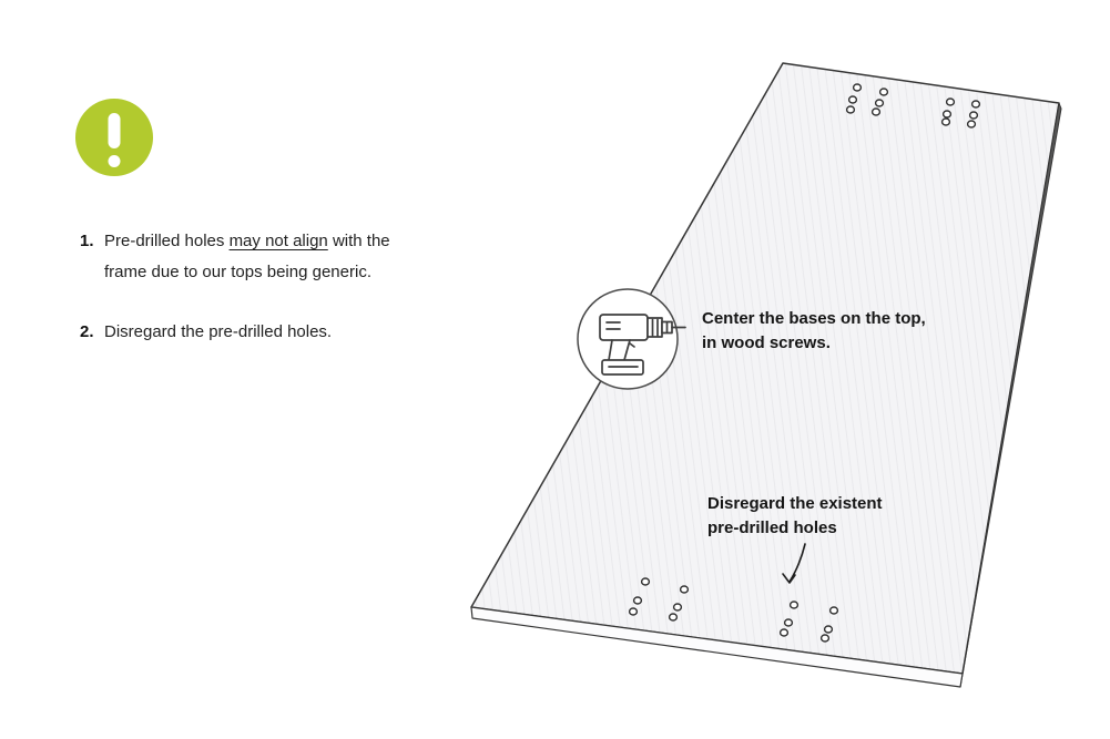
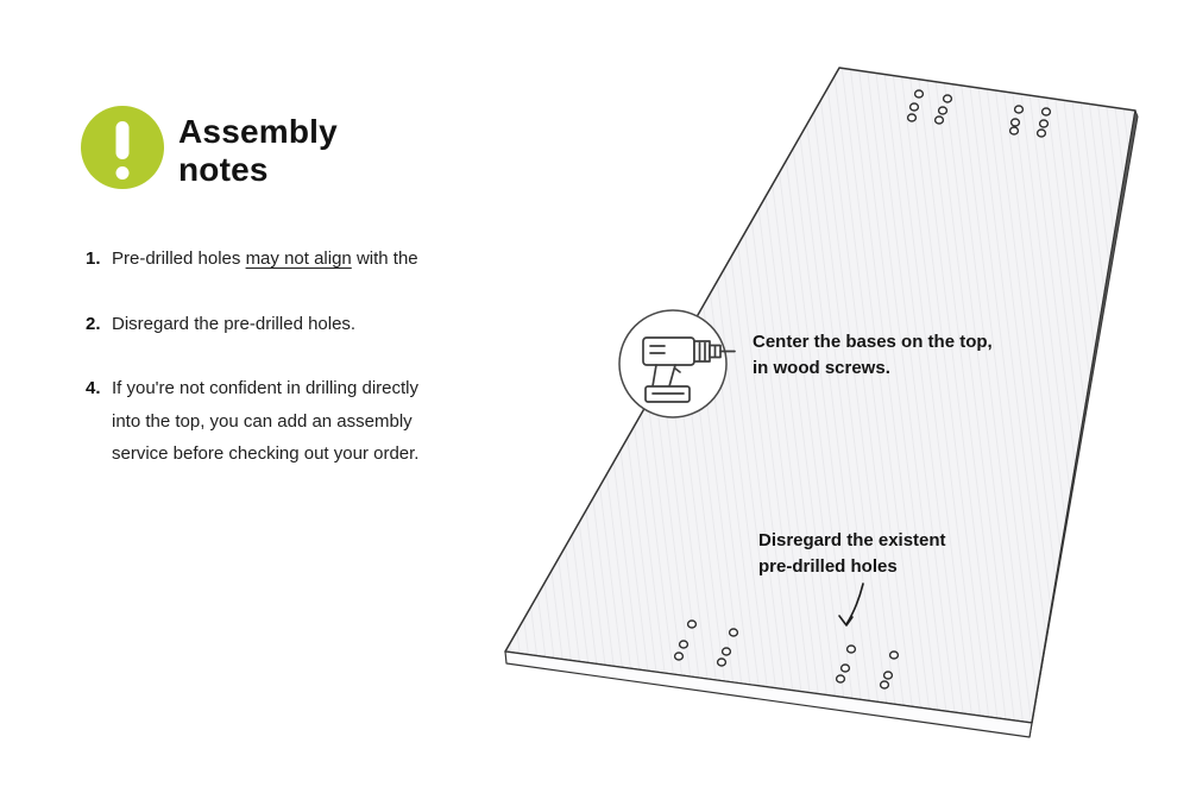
+ Assembly
+ notes
  1.
  Pre-drilled holes may not align with the
- frame due to our tops being generic.
  2.
  Disregard the pre-drilled holes.
+ 4.
+ If you're not confident in drilling directly
+ into the top, you can add an assembly
+ service before checking out your order.
  Center the bases on the top,
  in wood screws.
  Disregard the existent
  pre-drilled holes
